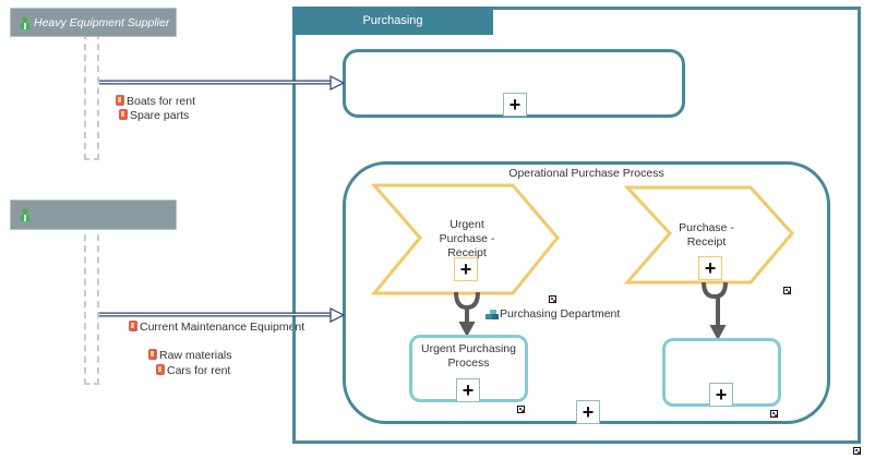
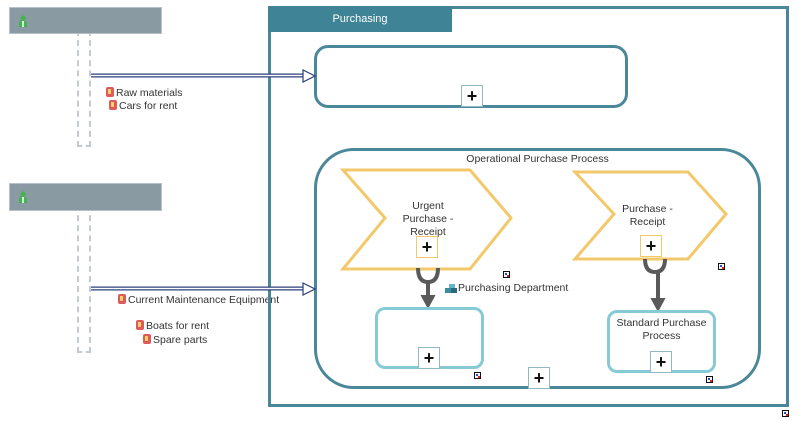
- Heavy Equipment Supplier
- Boats for rent
+ Raw materials
- Spare parts
+ Cars for rent
  Current Maintenance Equipment
- Raw materials
+ Boats for rent
- Cars for rent
+ Spare parts
  Purchasing
  +
  Operational Purchase Process
  +
  Urgent Purchase - Receipt
  +
  Purchase - Receipt
  +
  Purchasing Department
- Urgent Purchasing Process
  +
+ Standard Purchase Process
  +
